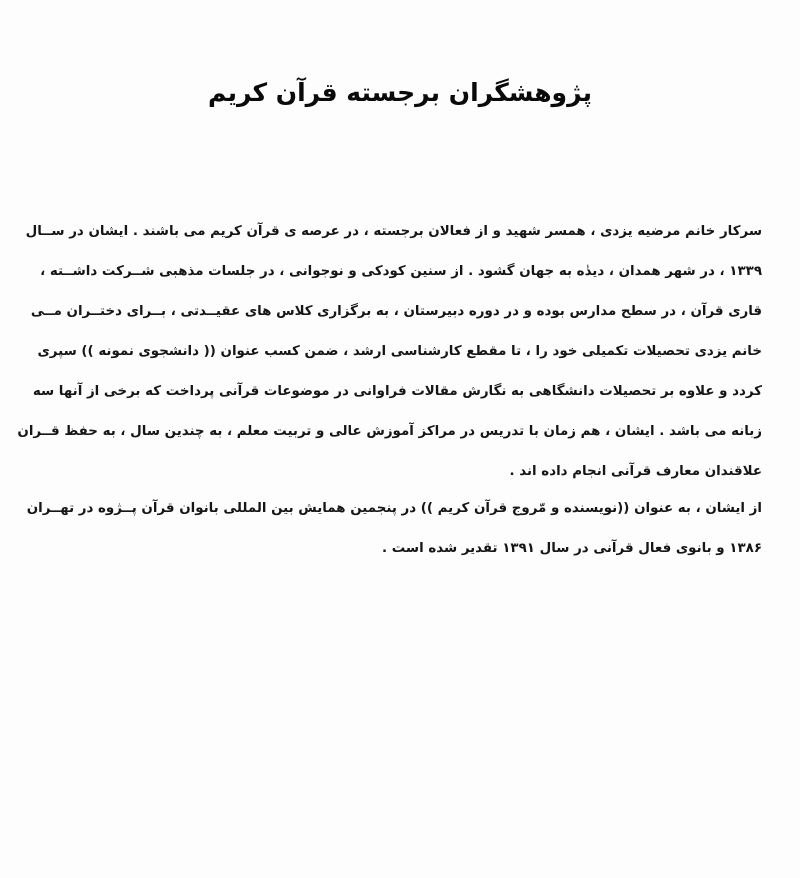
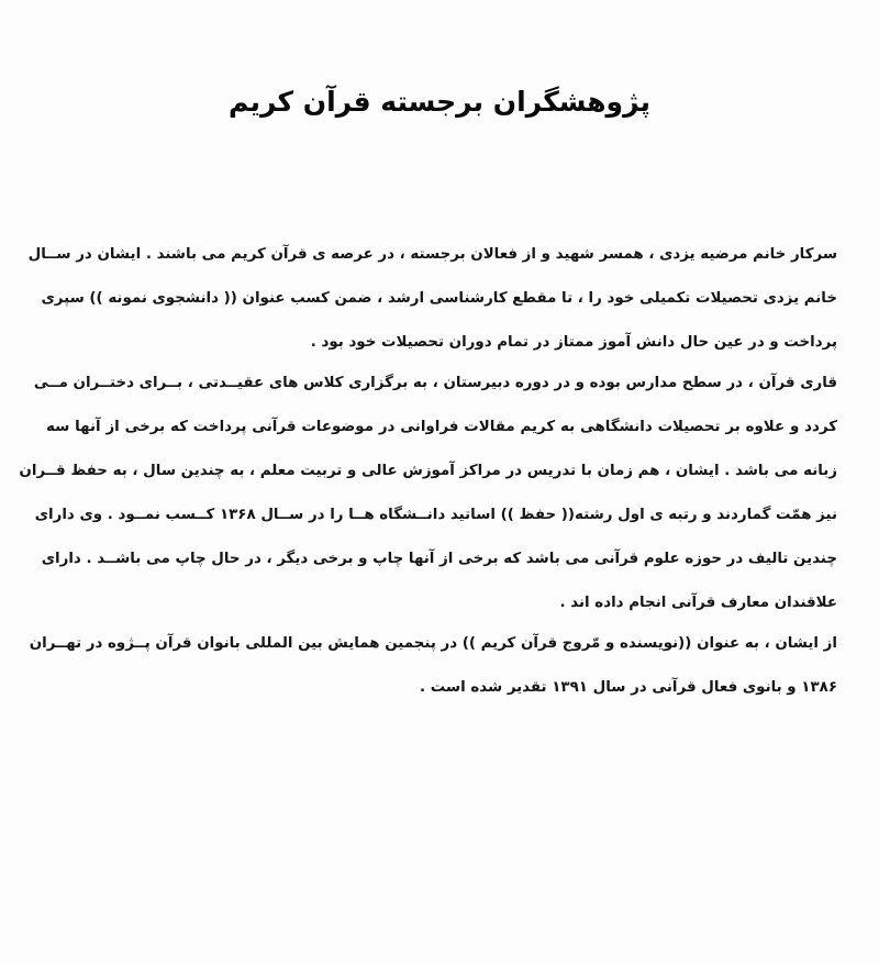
  پژوهشگران برجسته قرآن کریم
  سرکار خانم مرضیه یزدی ، همسر شهید و از فعالان برجسته ، در عرصه ی قرآن کریم می باشند . ایشان در ســال
- ۱۳۳۹ ، در شهر همدان ، دیدٰه به جهان گشود . از سنین کودکی و نوجوانی ، در جلسات مذهبی شــرکت داشــته ،
- قاری قرآن ، در سطح مدارس بوده و در دوره دبیرستان ، به برگزاری کلاس های عقیــدتی ، بــرای دختــران مــی
+ خانم یزدی تحصیلات تکمیلی خود را ، تا مقطع کارشناسی ارشد ، ضمن کسب عنوان (( دانشجوی نمونه )) سپری
+ پرداخت و در عین حال دانش آموز ممتاز در تمام دوران تحصیلات خود بود .
- خانم یزدی تحصیلات تکمیلی خود را ، تا مقطع کارشناسی ارشد ، ضمن کسب عنوان (( دانشجوی نمونه )) سپری
+ قاری قرآن ، در سطح مدارس بوده و در دوره دبیرستان ، به برگزاری کلاس های عقیــدتی ، بــرای دختــران مــی
- کردد و علاوه بر تحصیلات دانشگاهی به نگارش مقالات فراوانی در موضوعات قرآنی پرداخت که برخی از آنها سه
+ کردد و علاوه بر تحصیلات دانشگاهی به کریم مقالات فراوانی در موضوعات قرآنی پرداخت که برخی از آنها سه
  زبانه می باشد . ایشان ، هم زمان با تدریس در مراکز آموزش عالی و تربیت معلم ، به چندین سال ، به حفظ قــران
+ نیز همّت گماردند و رتبه ی اول رشته(( حفظ )) اساتید دانــشگاه هــا را در ســال ۱۳۶۸ کــسب نمــود . وی دارای
+ چندین تالیف در حوزه علوم قرآنی می باشد که برخی از آنها چاپ و برخی دیگر ، در حال چاپ می باشــد . دارای
  علاقندان معارف قرآنی انجام داده اند .
  از ایشان ، به عنوان ((نویسنده و مّروج قرآن کریم )) در پنجمین همایش بین المللی بانوان قرآن پــژوه در تهــران
  ۱۳۸۶ و بانوی فعال قرآنی در سال ۱۳۹۱ تقدیر شده است .
